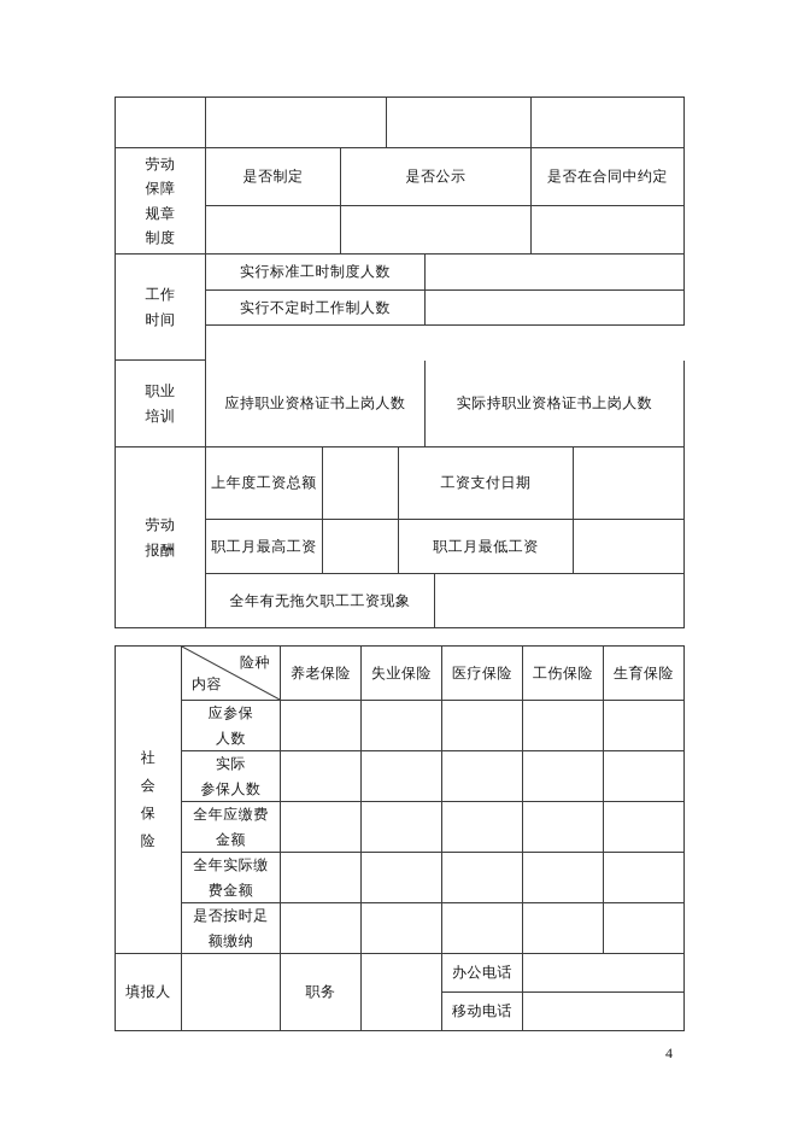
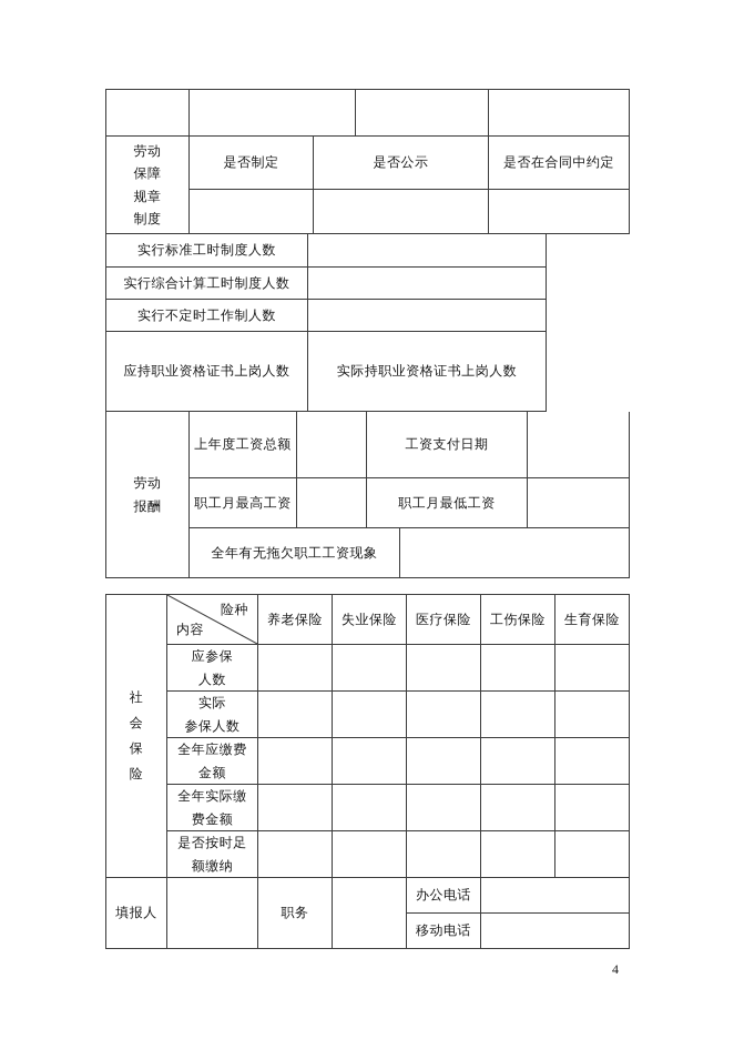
  劳动
  保障
  规章
  制度
  是否制定
  是否公示
  是否在合同中约定
- 工作
- 时间
  实行标准工时制度人数
+ 实行综合计算工时制度人数
  实行不定时工作制人数
- 职业
- 培训
  应持职业资格证书上岗人数
  实际持职业资格证书上岗人数
  劳动
  报酬
  上年度工资总额
  工资支付日期
  职工月最高工资
  职工月最低工资
  全年有无拖欠职工工资现象
  社
  会
  保
  险
  险种
  内容
  养老保险
  失业保险
  医疗保险
  工伤保险
  生育保险
  应参保
  人数
  实际
  参保人数
  全年应缴费
  金额
  全年实际缴
  费金额
  是否按时足
  额缴纳
  填报人
  职务
  办公电话
  移动电话
  4
